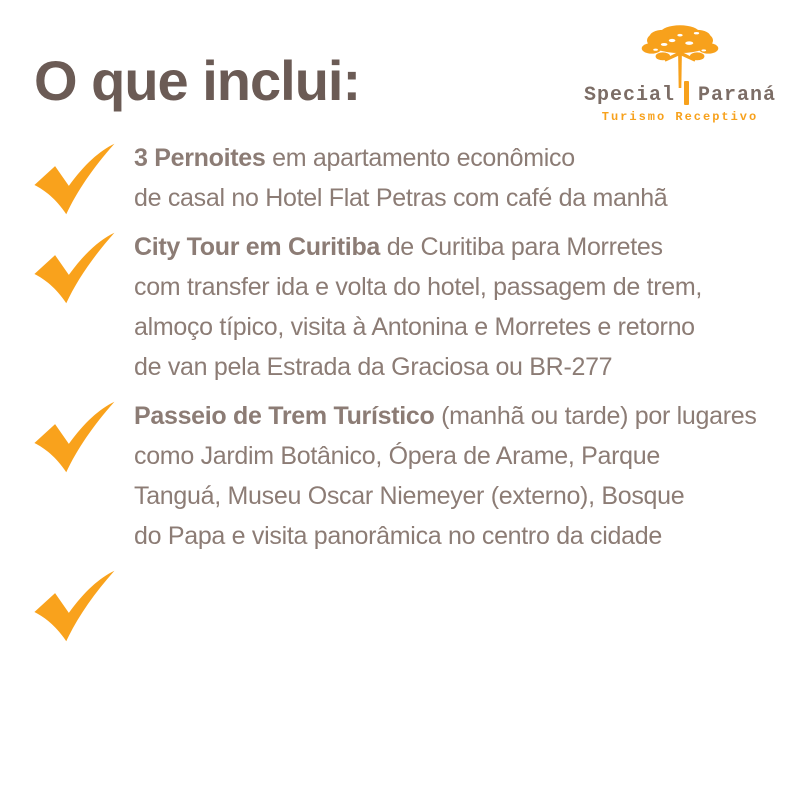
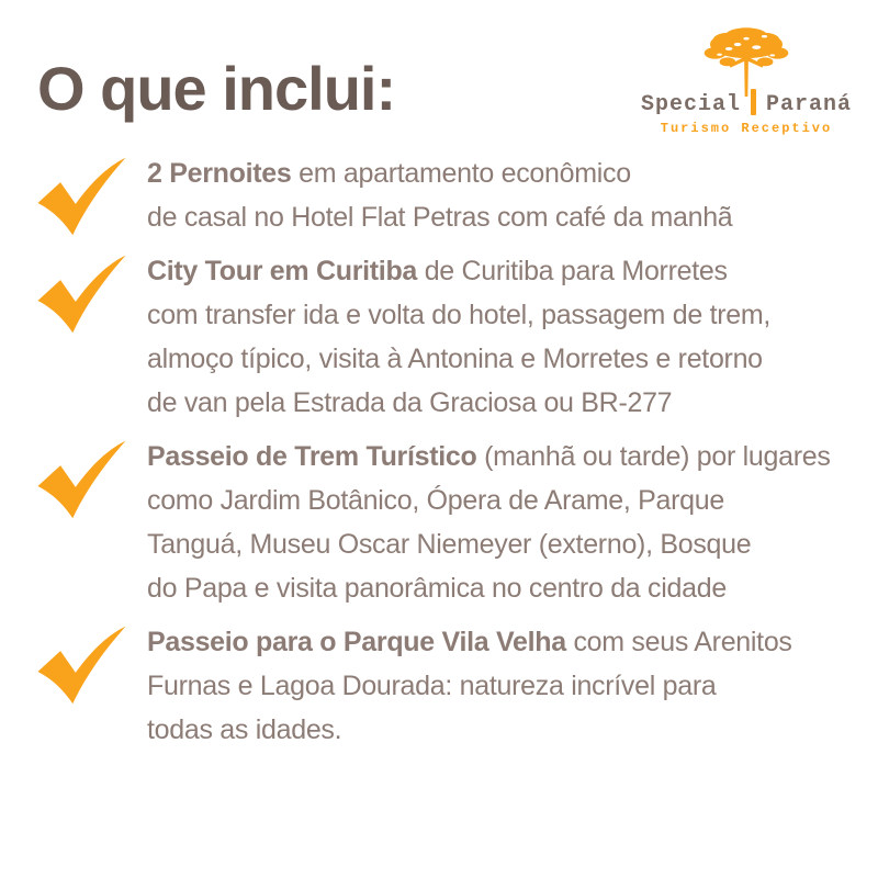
  O que inclui:
  Special
  Paraná
  Turismo Receptivo
- 3 Pernoites em apartamento econômico
+ 2 Pernoites em apartamento econômico
  de casal no Hotel Flat Petras com café da manhã
  City Tour em Curitiba de Curitiba para Morretes
  com transfer ida e volta do hotel, passagem de trem,
  almoço típico, visita à Antonina e Morretes e retorno
  de van pela Estrada da Graciosa ou BR-277
  Passeio de Trem Turístico (manhã ou tarde) por lugares
  como Jardim Botânico, Ópera de Arame, Parque
  Tanguá, Museu Oscar Niemeyer (externo), Bosque
  do Papa e visita panorâmica no centro da cidade
+ Passeio para o Parque Vila Velha com seus Arenitos
+ Furnas e Lagoa Dourada: natureza incrível para
+ todas as idades.
